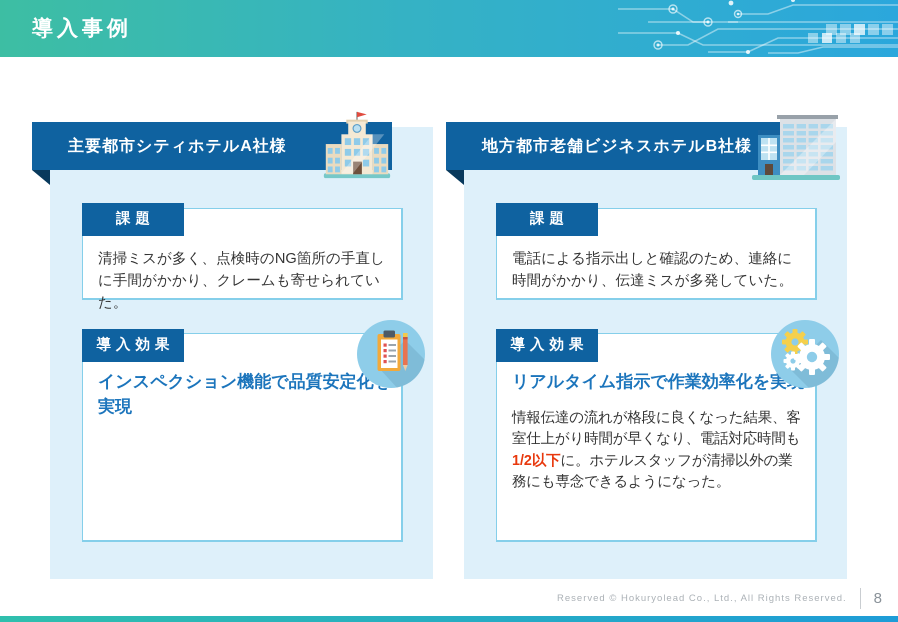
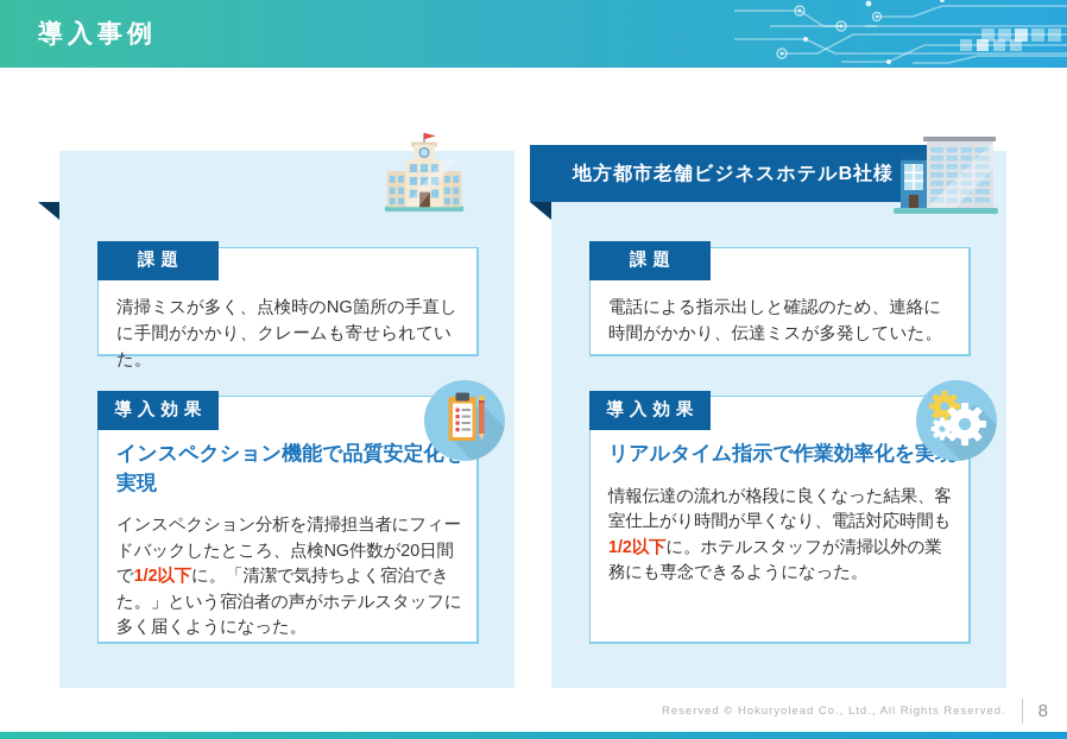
  導入事例
- 主要都市シティホテルA社様
  課題
  清掃ミスが多く、点検時のNG箇所の手直しに手間がかかり、クレームも寄せられていた。
  導入効果
  インスペクション機能で品質安定化実現
+ インスペクション分析を清掃担当者にフィードバックしたところ、点検NG件数が20日間で1/2以下に。「清潔で気持ちよく宿泊できた。」という宿泊者の声がホテルスタッフに多く届くようになった。
  地方都市老舗ビジネスホテルB社様
  課題
  電話による指示出しと確認のため、連絡に時間がかかり、伝達ミスが多発していた。
  導入効果
  リアルタイム指示で作業効率化を実
  情報伝達の流れが格段に良くなった結果、客室仕上がり時間が早くなり、電話対応時間も1/2以下に。ホテルスタッフが清掃以外の業務にも専念できるようになった。
  Reserved © Hokuryolead Co., Ltd., All Rights Reserved.
  8
